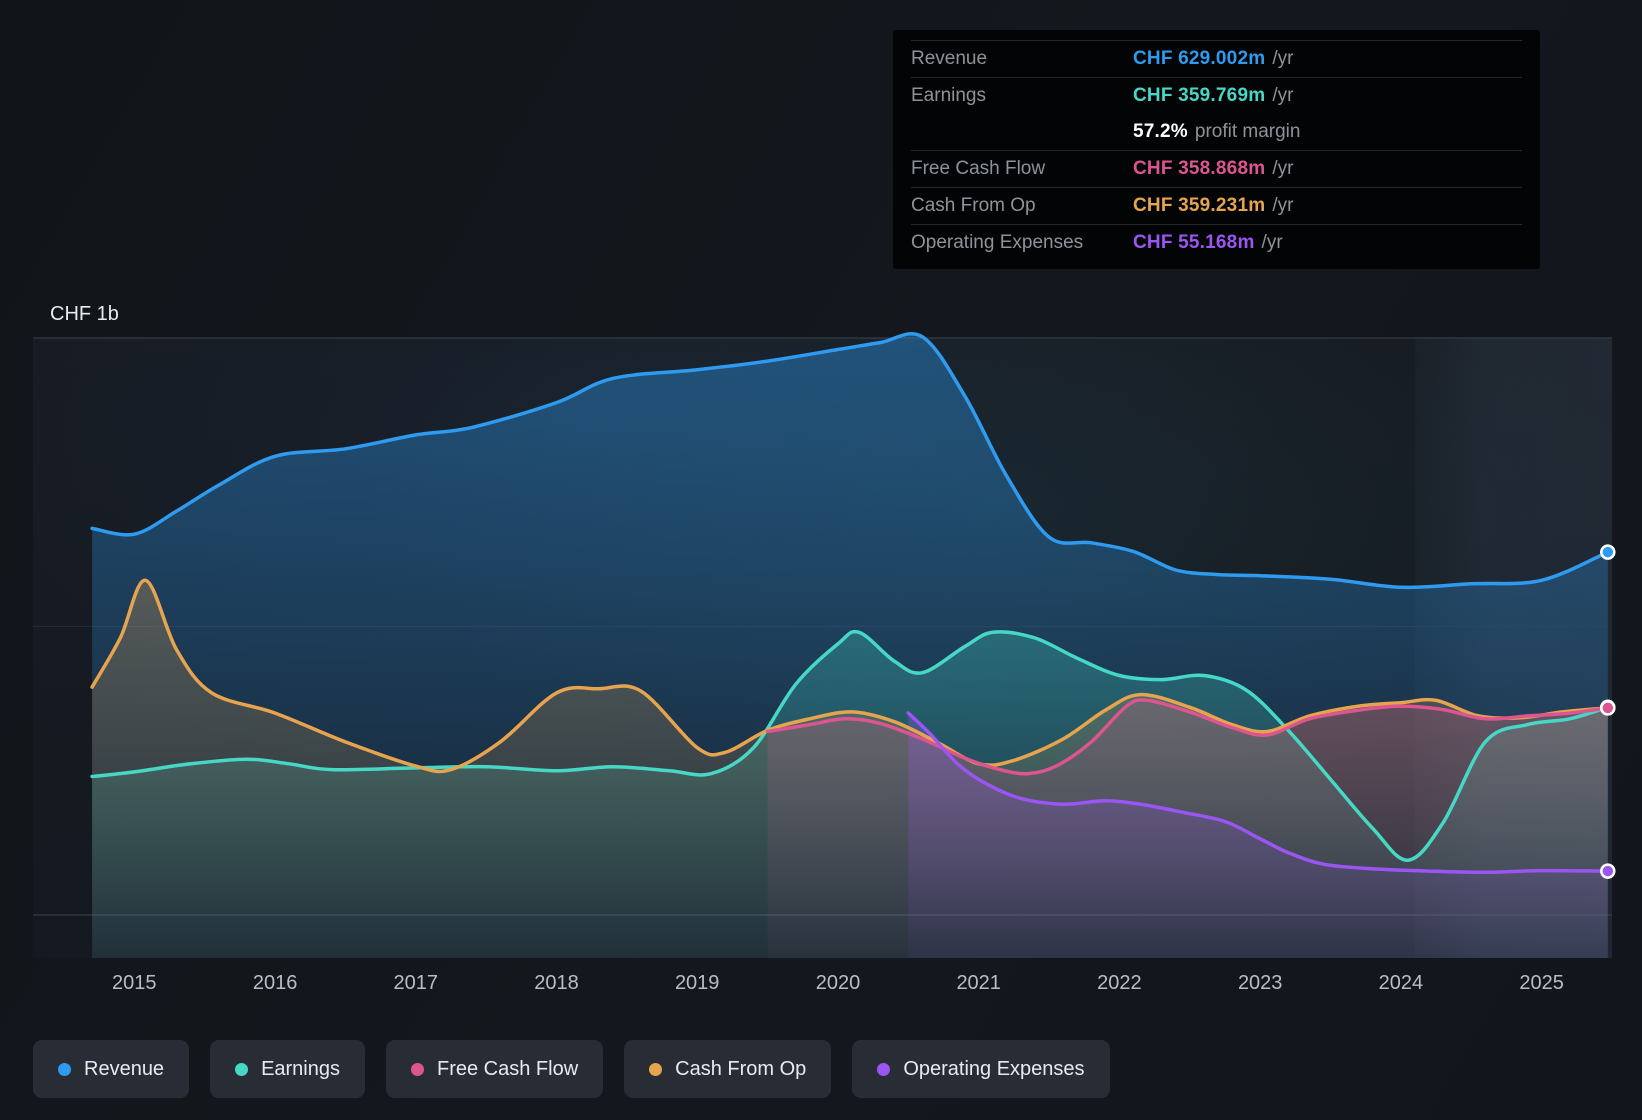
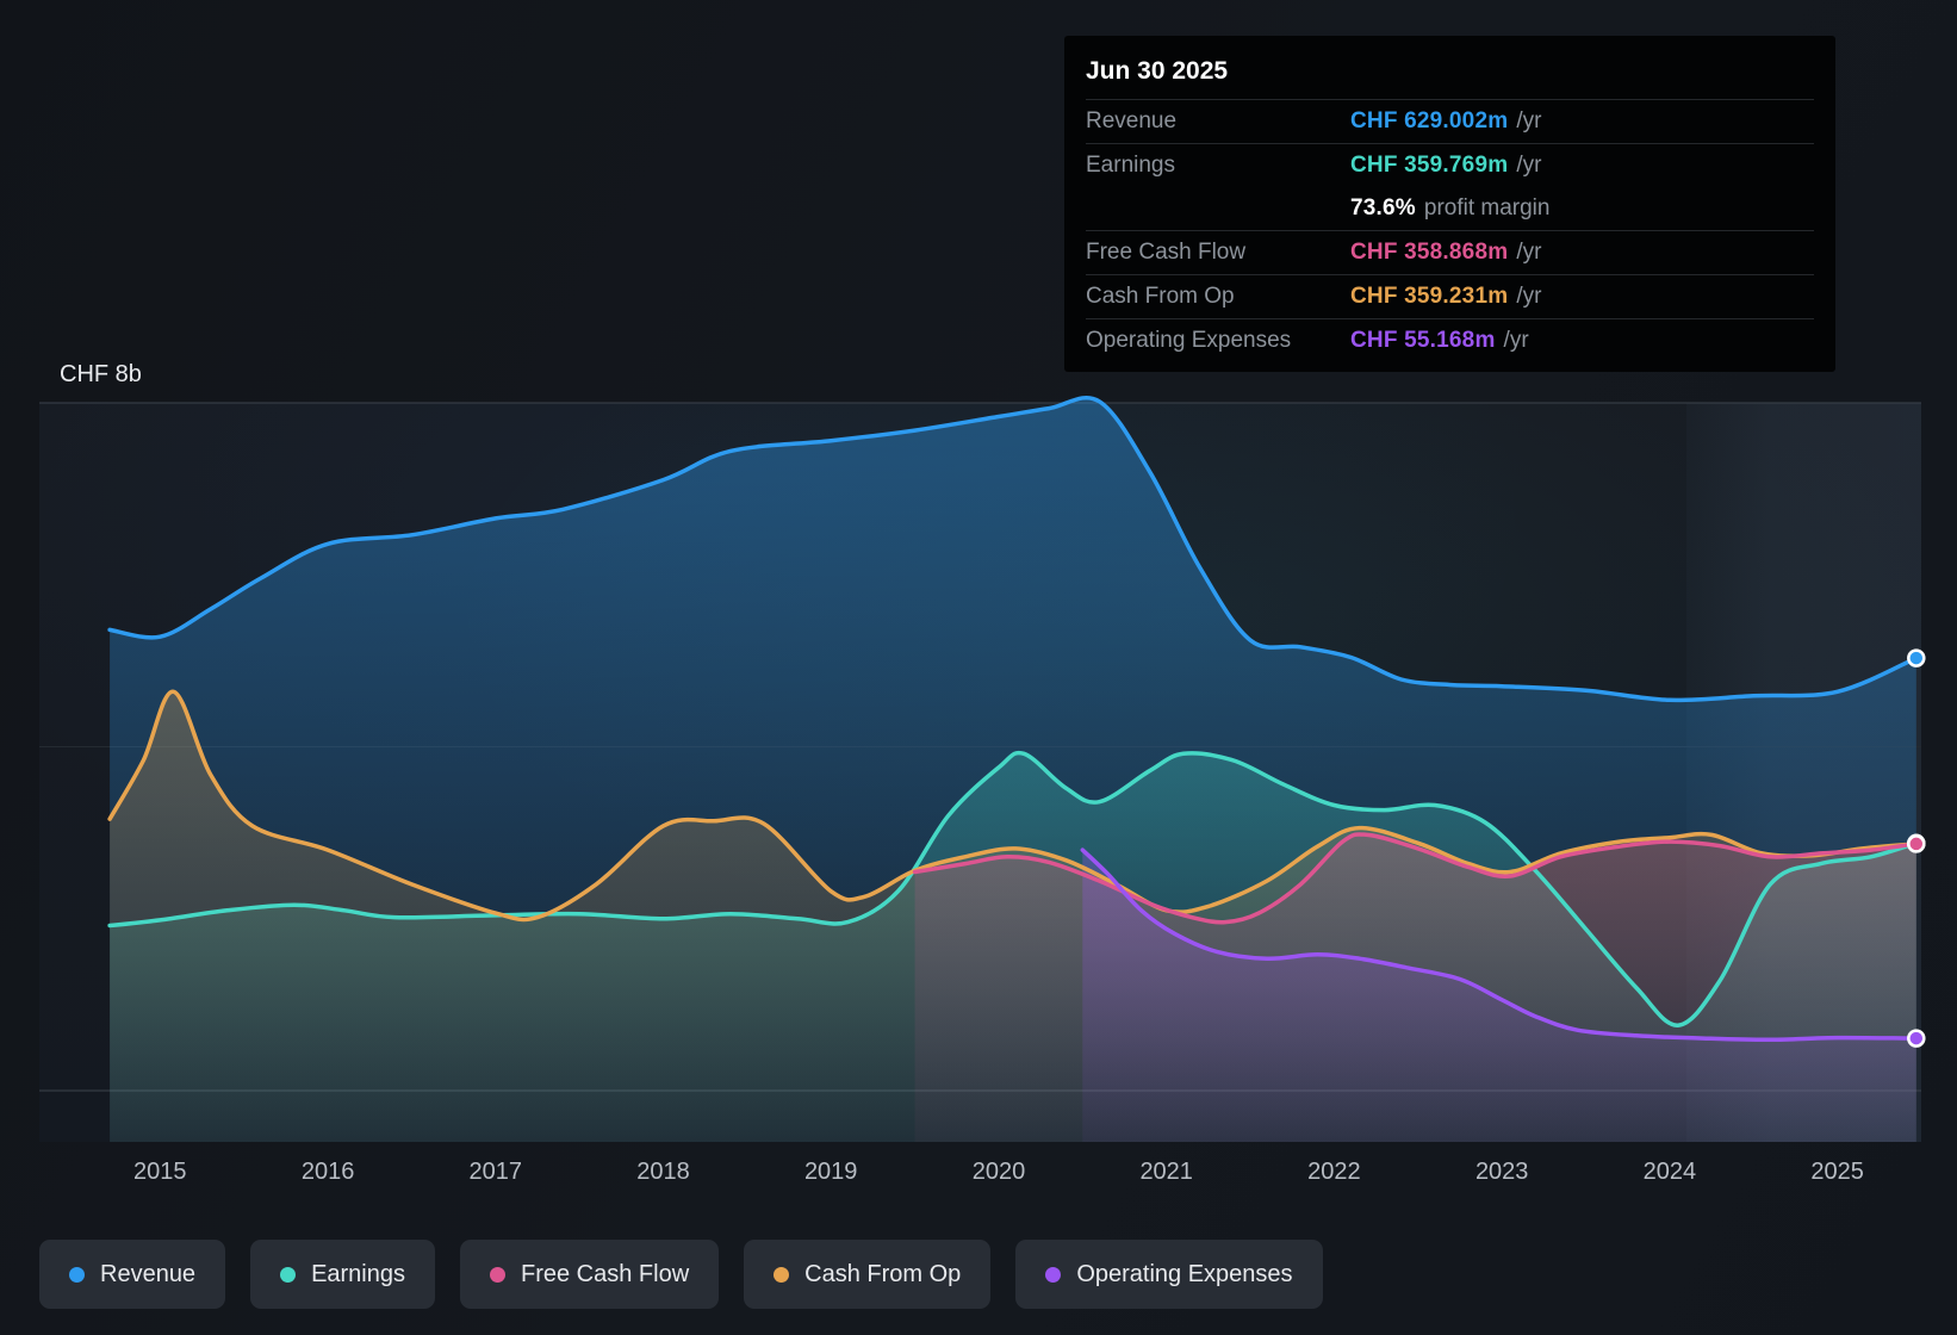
+ Jun 30 2025
  Revenue
  CHF 629.002m
  /yr
  Earnings
  CHF 359.769m
  /yr
- 57.2%
+ 73.6%
  profit margin
  Free Cash Flow
  CHF 358.868m
  /yr
  Cash From Op
  CHF 359.231m
  /yr
  Operating Expenses
  CHF 55.168m
  /yr
- CHF 1b
+ CHF 8b
  2015
  2016
  2017
  2018
  2019
  2020
  2021
  2022
  2023
  2024
  2025
  Revenue
  Earnings
  Free Cash Flow
  Cash From Op
  Operating Expenses
